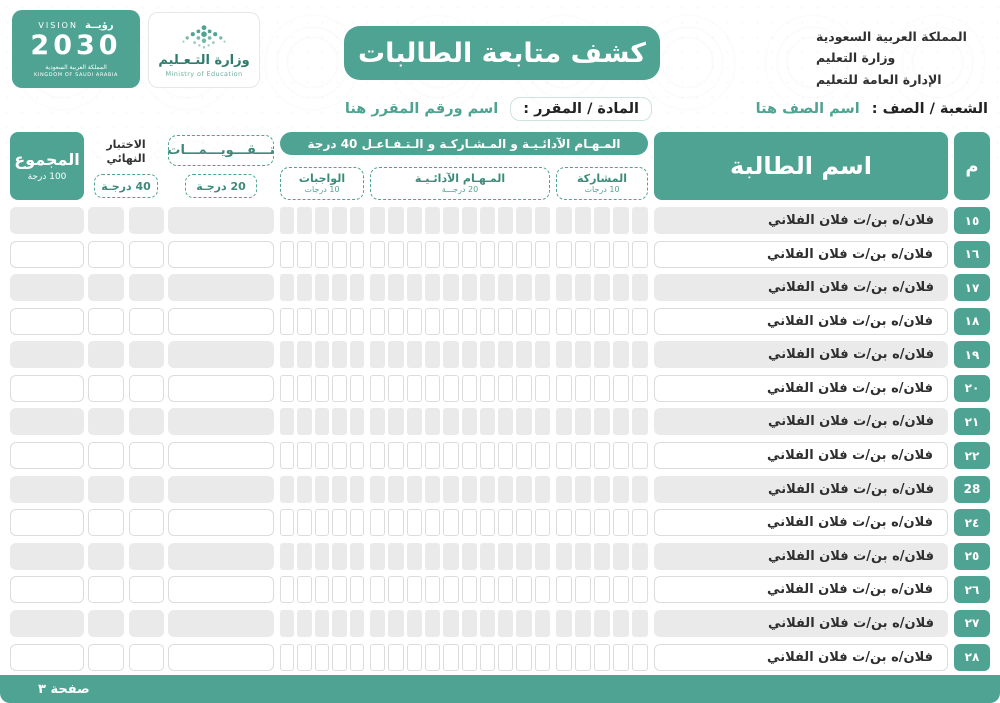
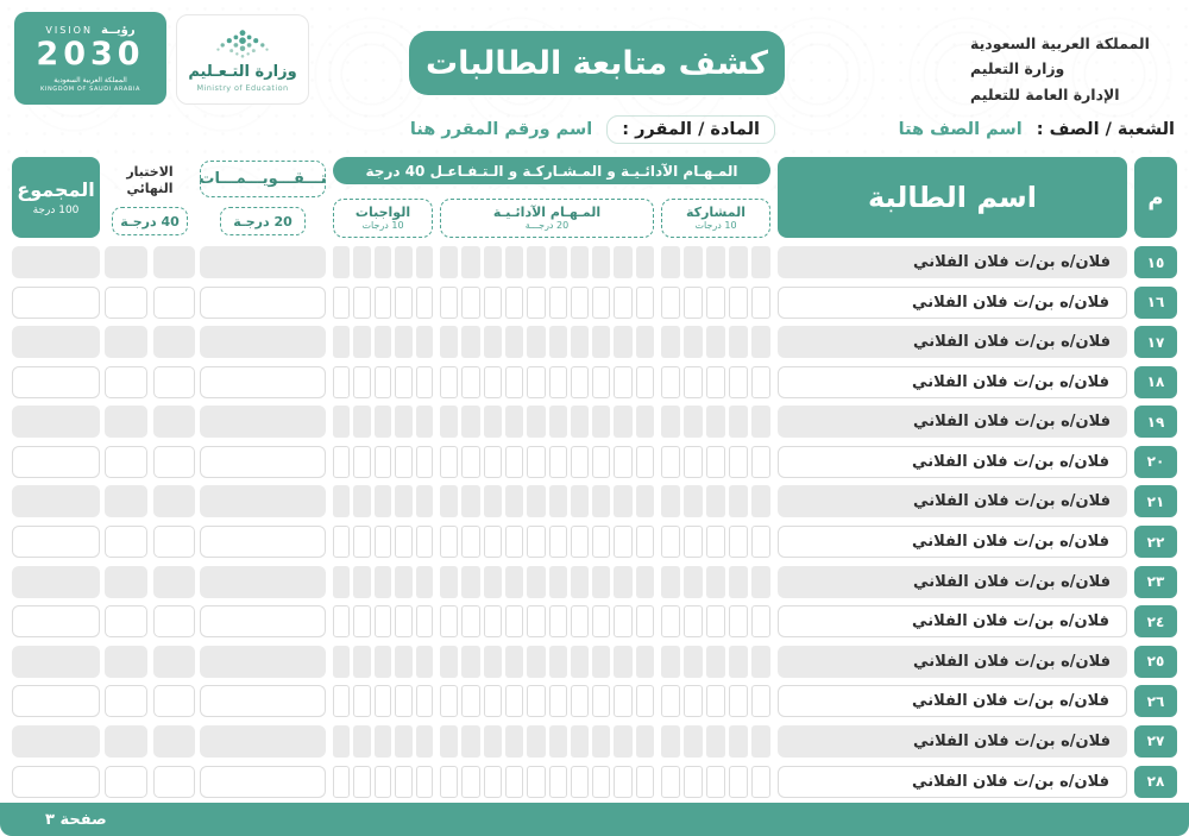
  رؤيــة
  VISION
  2030
  وزارة التـعـليم
  Ministry of Education
  كشف متابعة الطالبات
  المملكة العربية السعودية
  وزارة التعليم
  الإدارة العامة للتعليم
  الشعبة / الصف :
  اسم الصف هتا
  المادة / المقرر :
  اسم ورقم المقرر هنا
  م
  اسم الطالبة
  المـهـام الآدائـيـة و المـشـاركـة و الـتـفـاعـل 40 درجة
  المشاركة
  10 درجات
  المـهـام الآدائـيـة
  20 درجـــة
  الواجبات
  10 درجات
  تـــقـــويـــمـــات
  20 درجـة
  الاختبار
  النهائي
  40 درجـة
  المجموع
  100 درجة
  ١٥
  فلان/ه بن/ت فلان الفلاني
  ١٦
  فلان/ه بن/ت فلان الفلاني
  ١٧
  فلان/ه بن/ت فلان الفلاني
  ١٨
  فلان/ه بن/ت فلان الفلاني
  ١٩
  فلان/ه بن/ت فلان الفلاني
  ٢٠
  فلان/ه بن/ت فلان الفلاني
  ٢١
  فلان/ه بن/ت فلان الفلاني
  ٢٢
  فلان/ه بن/ت فلان الفلاني
- 28
+ ٢٣
  فلان/ه بن/ت فلان الفلاني
  ٢٤
  فلان/ه بن/ت فلان الفلاني
  ٢٥
  فلان/ه بن/ت فلان الفلاني
  ٢٦
  فلان/ه بن/ت فلان الفلاني
  ٢٧
  فلان/ه بن/ت فلان الفلاني
  ٢٨
  فلان/ه بن/ت فلان الفلاني
  صفحة ٣
